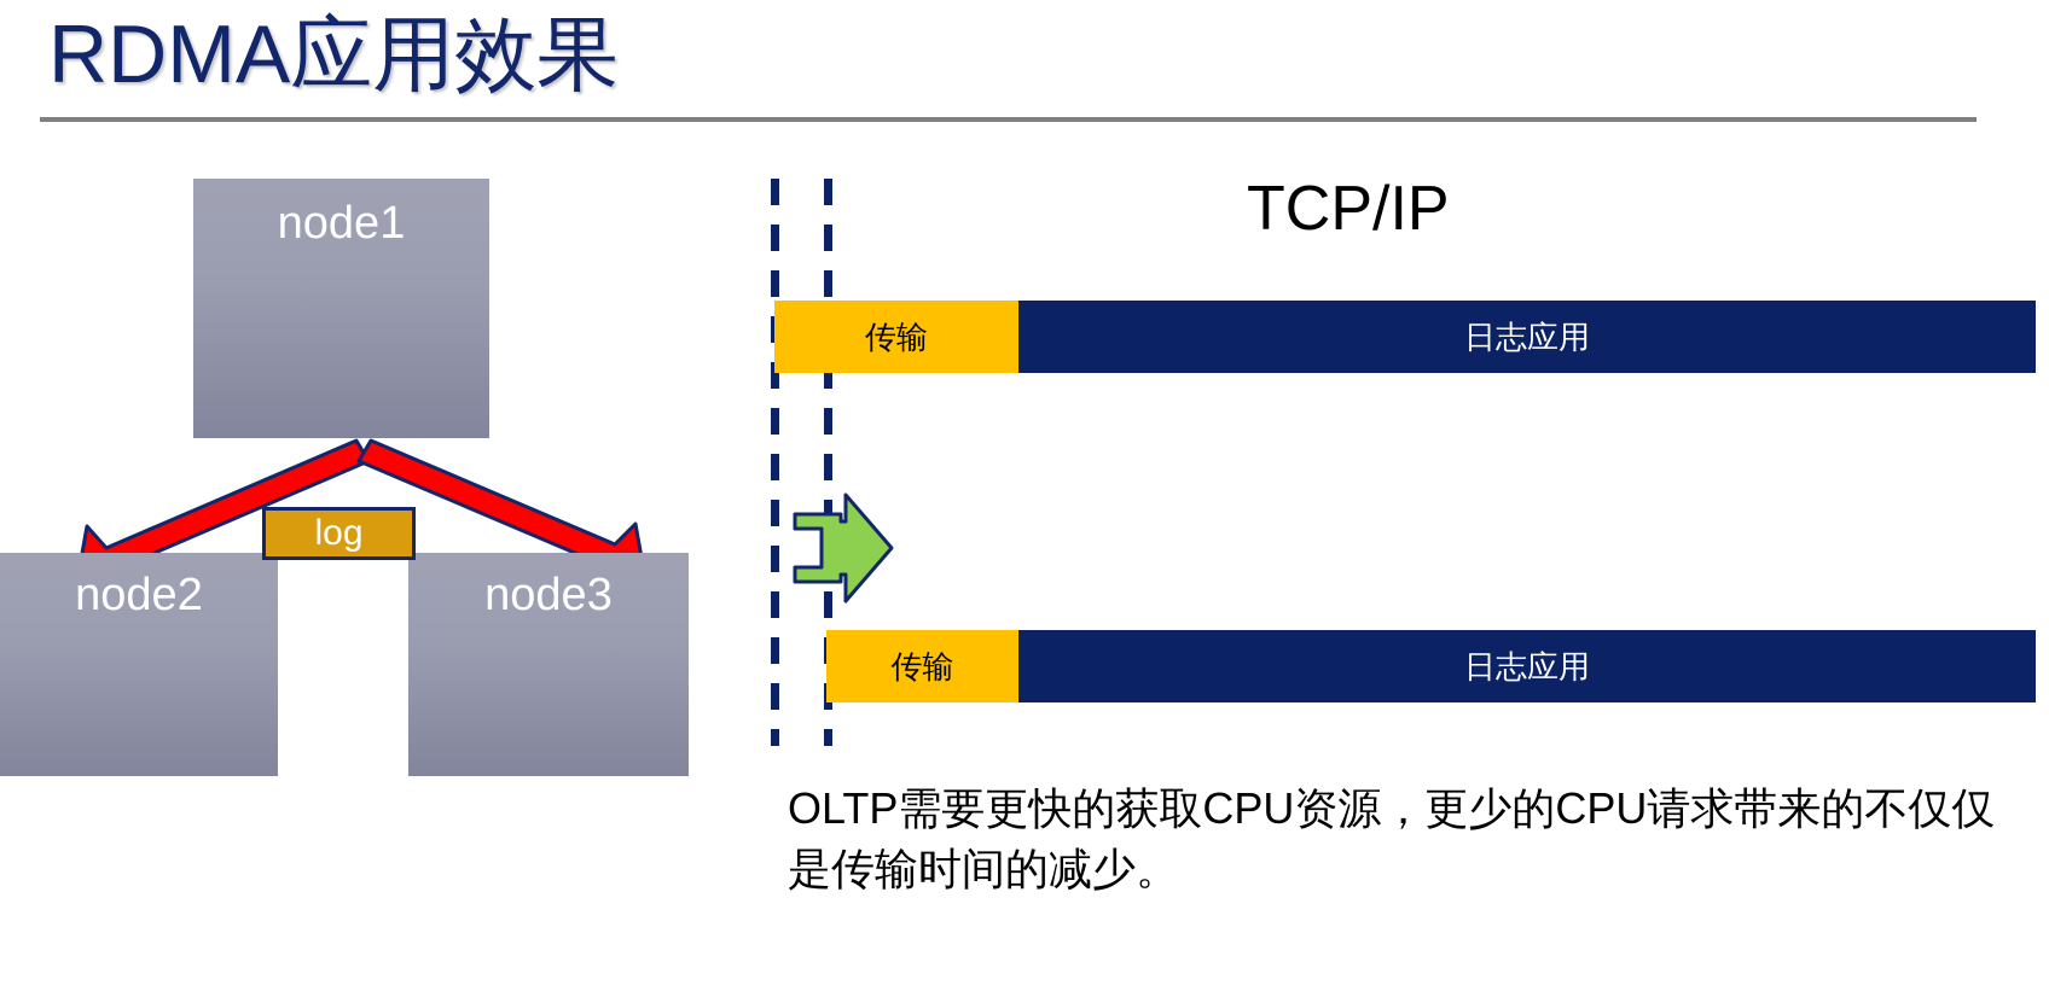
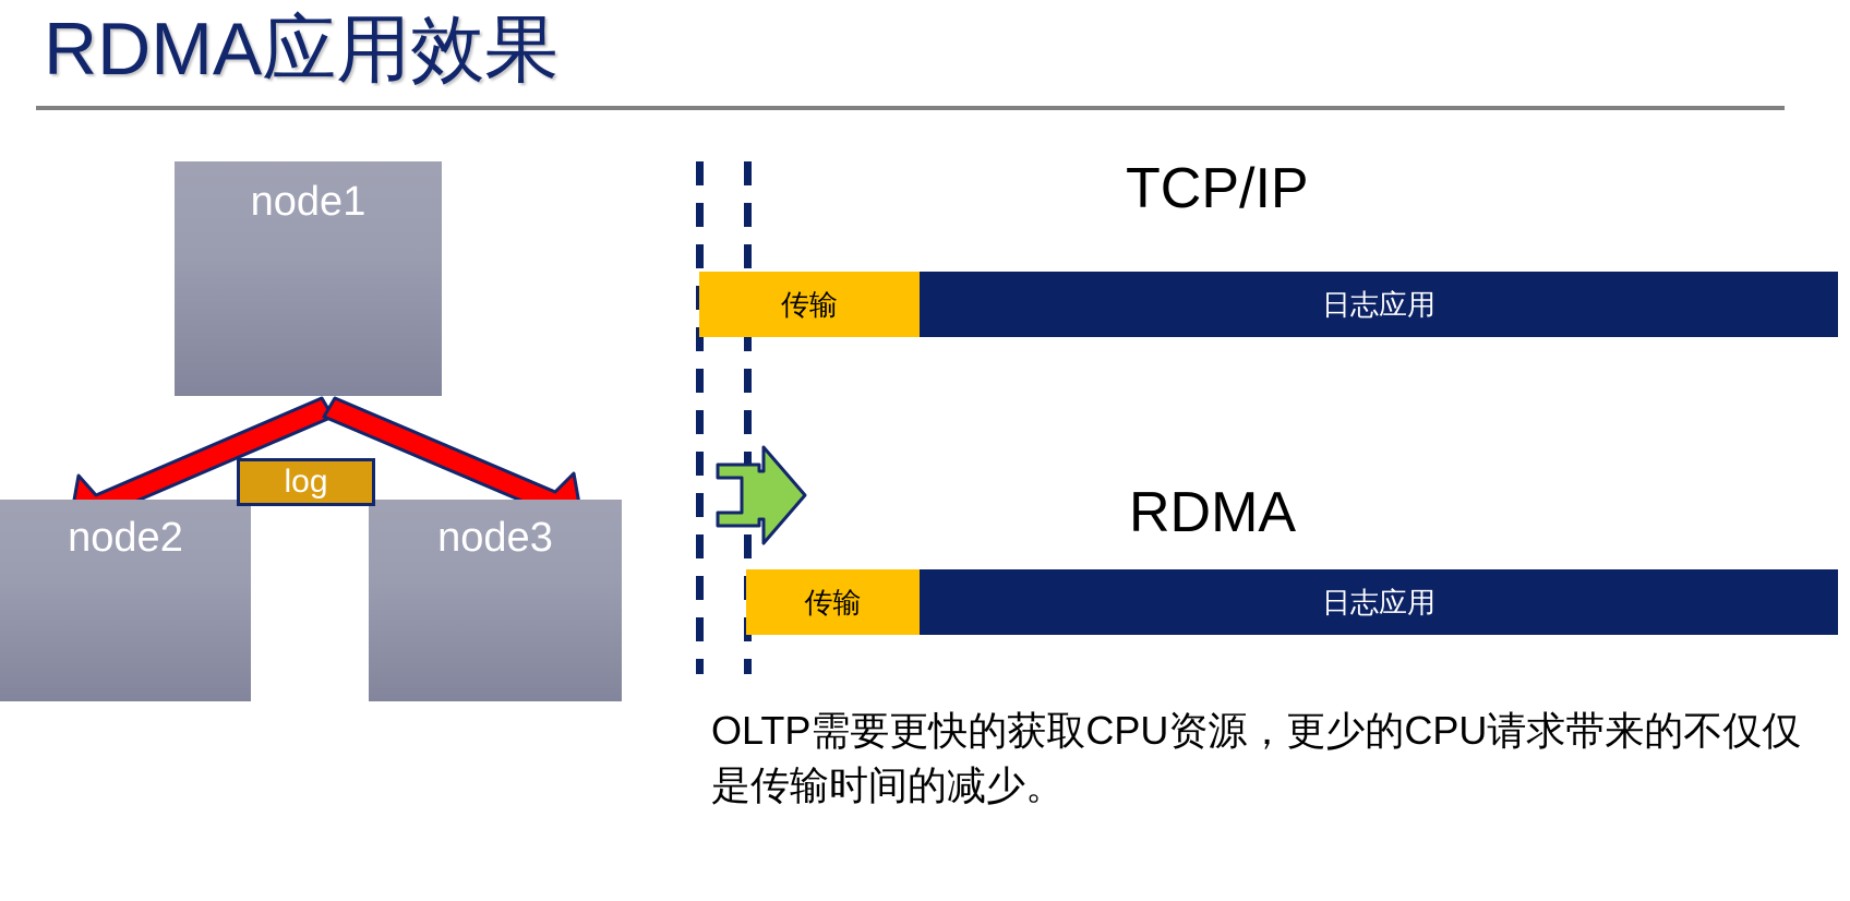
  RDMA应用效果
  node1
  node2
  node3
  log
  TCP/IP
  传输
  日志应用
+ RDMA
  传输
  日志应用
  OLTP需要更快的获取CPU资源，更少的CPU请求带来的不仅仅是传输时间的减少。
